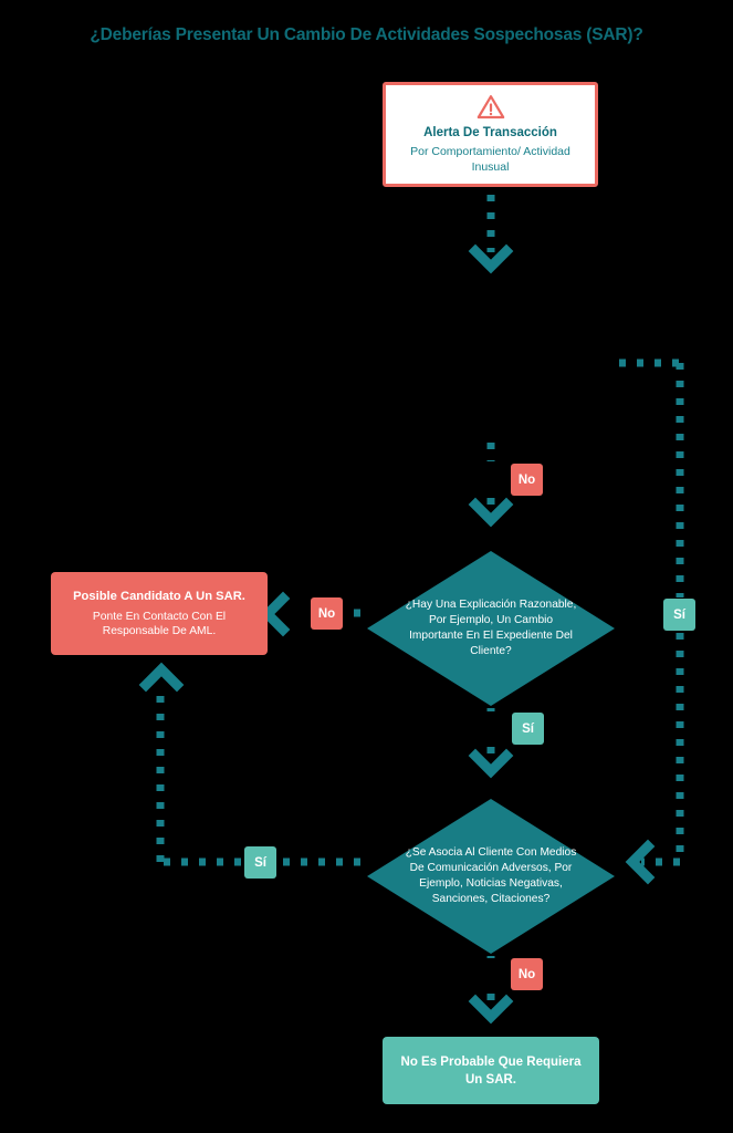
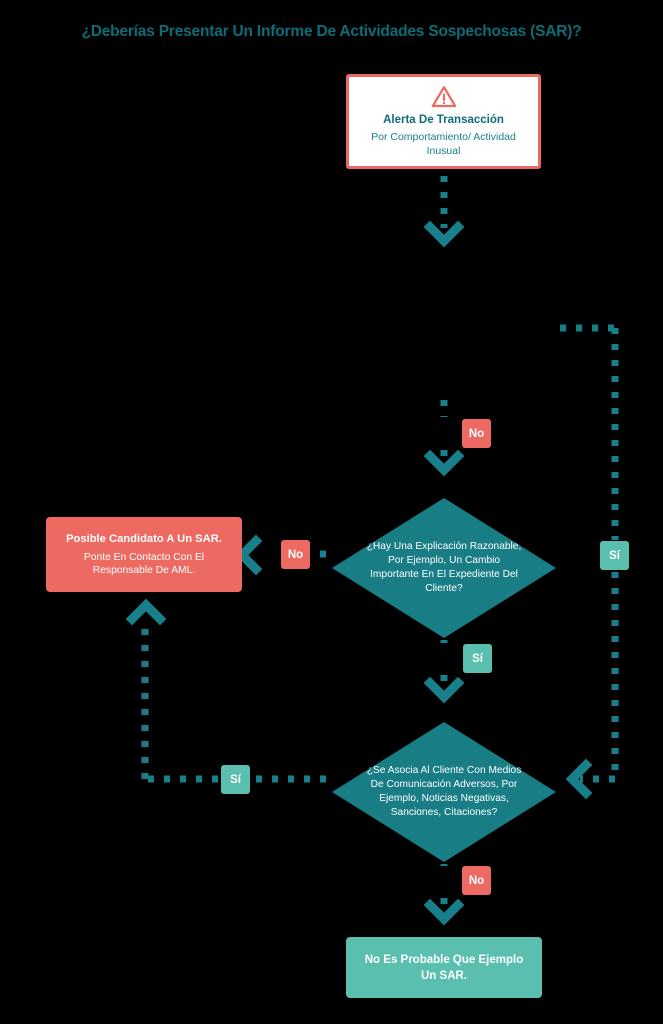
- ¿Deberías Presentar Un Cambio De Actividades Sospechosas (SAR)?
+ ¿Deberías Presentar Un Informe De Actividades Sospechosas (SAR)?
  Alerta De Transacción
  Por Comportamiento/ Actividad Inusual
  ¿Hay Una Explicación Razonable, Por Ejemplo, Un Cambio Importante En El Expediente Del Cliente?
  ¿Se Asocia Al Cliente Con Medios De Comunicación Adversos, Por Ejemplo, Noticias Negativas, Sanciones, Citaciones?
  Posible Candidato A Un SAR.
  Ponte En Contacto Con El Responsable De AML.
- No Es Probable Que Requiera Un SAR.
+ No Es Probable Que Ejemplo Un SAR.
  No
  No
  No
  Sí
  Sí
  Sí
